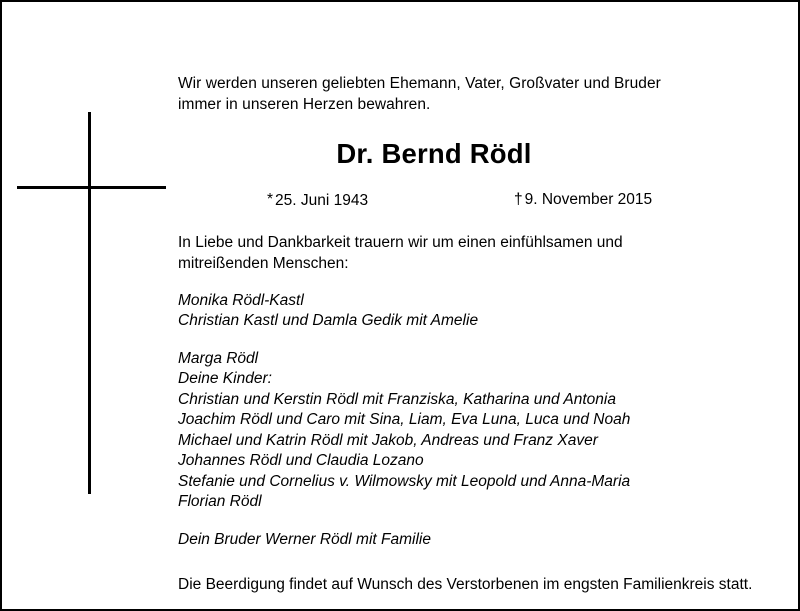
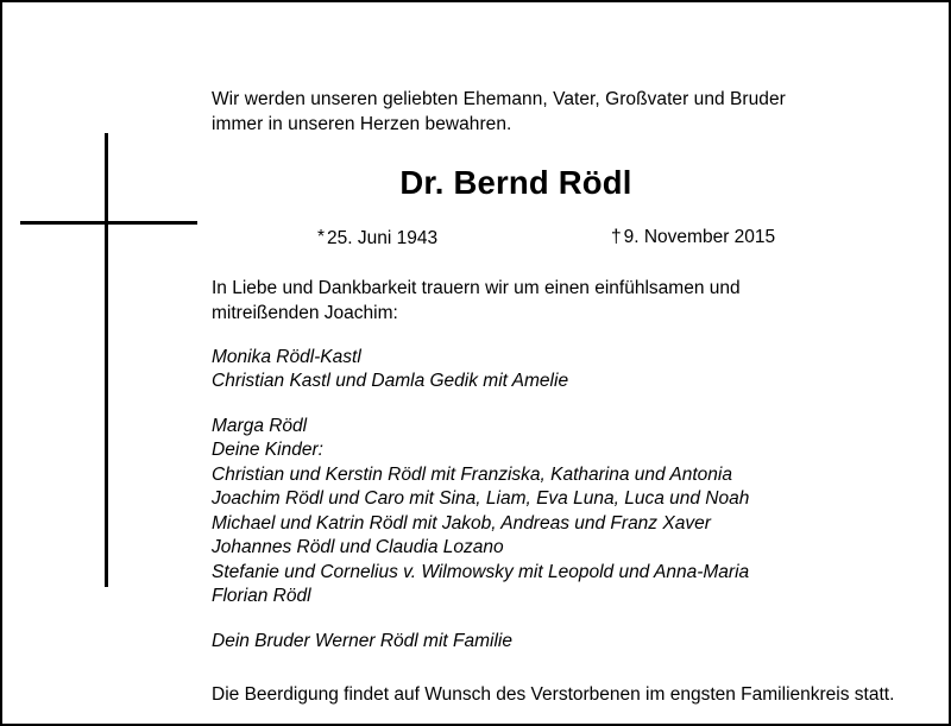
  Wir werden unseren geliebten Ehemann, Vater, Großvater und Bruder immer in unseren Herzen bewahren.
  Dr. Bernd Rödl
  *25. Juni 1943
  †9. November 2015
- In Liebe und Dankbarkeit trauern wir um einen einfühlsamen und mitreißenden Menschen:
+ In Liebe und Dankbarkeit trauern wir um einen einfühlsamen und mitreißenden Joachim:
  Monika Rödl-Kastl
  Christian Kastl und Damla Gedik mit Amelie
  Marga Rödl
  Deine Kinder:
  Christian und Kerstin Rödl mit Franziska, Katharina und Antonia
  Joachim Rödl und Caro mit Sina, Liam, Eva Luna, Luca und Noah
  Michael und Katrin Rödl mit Jakob, Andreas und Franz Xaver
  Johannes Rödl und Claudia Lozano
  Stefanie und Cornelius v. Wilmowsky mit Leopold und Anna-Maria
  Florian Rödl
  Dein Bruder Werner Rödl mit Familie
  Die Beerdigung findet auf Wunsch des Verstorbenen im engsten Familienkreis statt.
